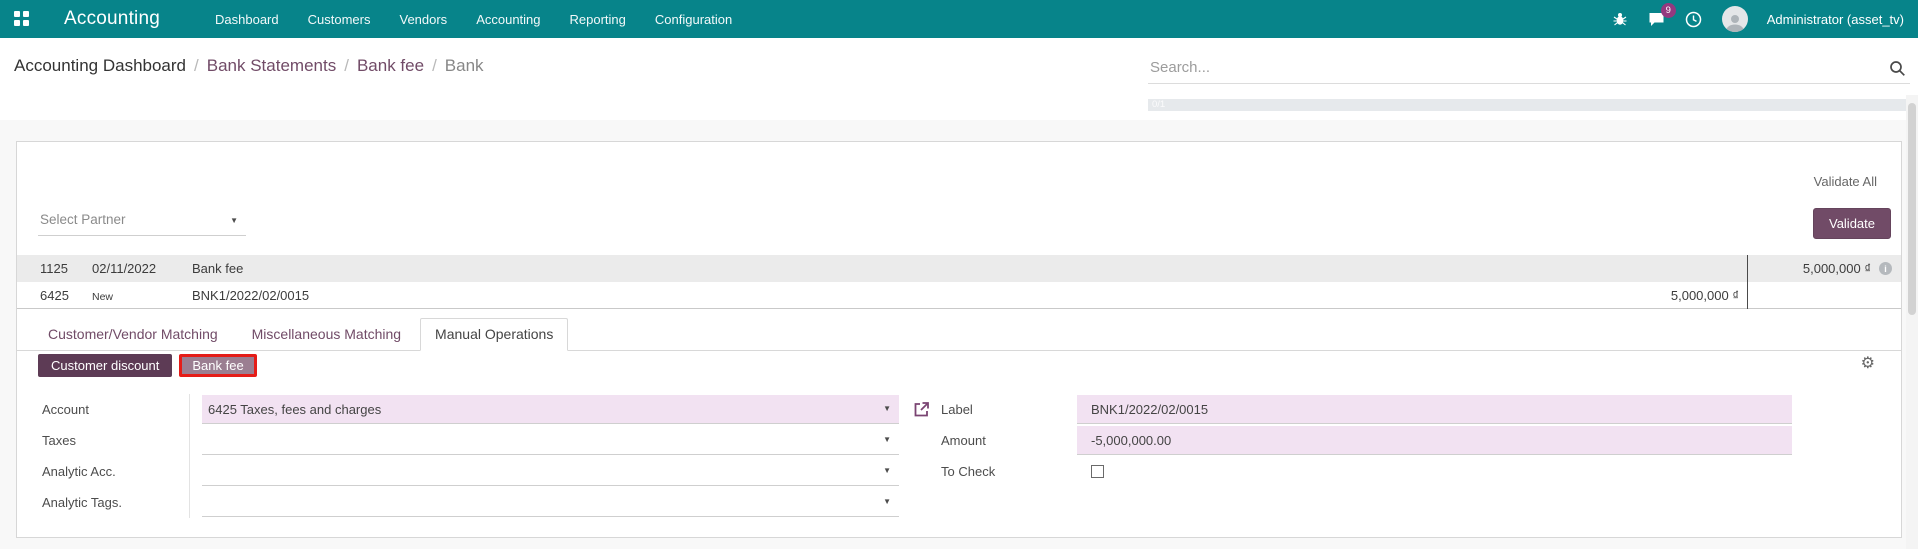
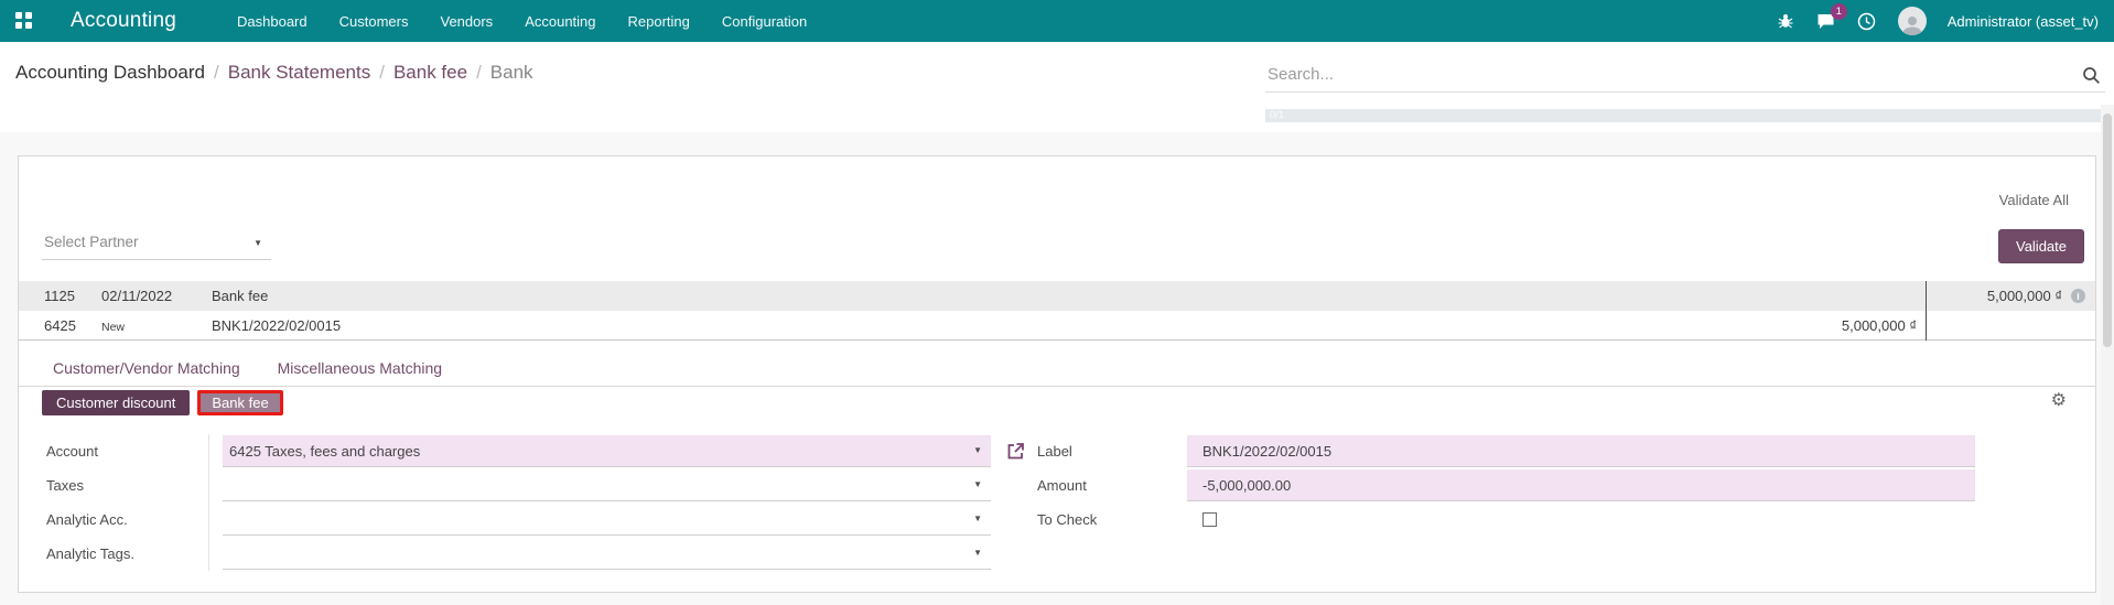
  Accounting
  Dashboard
  Customers
  Vendors
  Accounting
  Reporting
  Configuration
- 9
+ 1
  Administrator (asset_tv)
  Accounting Dashboard / Bank Statements / Bank fee / Bank
  Search...
  Validate All
  Select Partner
  Validate
  1125
  02/11/2022
  Bank fee
  5,000,000 ₫
  6425
  New
  BNK1/2022/02/0015
  5,000,000 ₫
  Customer/Vendor Matching
  Miscellaneous Matching
- Manual Operations
  Customer discount
  Bank fee
  Account
  6425 Taxes, fees and charges
  Taxes
  Analytic Acc.
  Analytic Tags.
  Label
  BNK1/2022/02/0015
  Amount
  -5,000,000.00
  To Check
